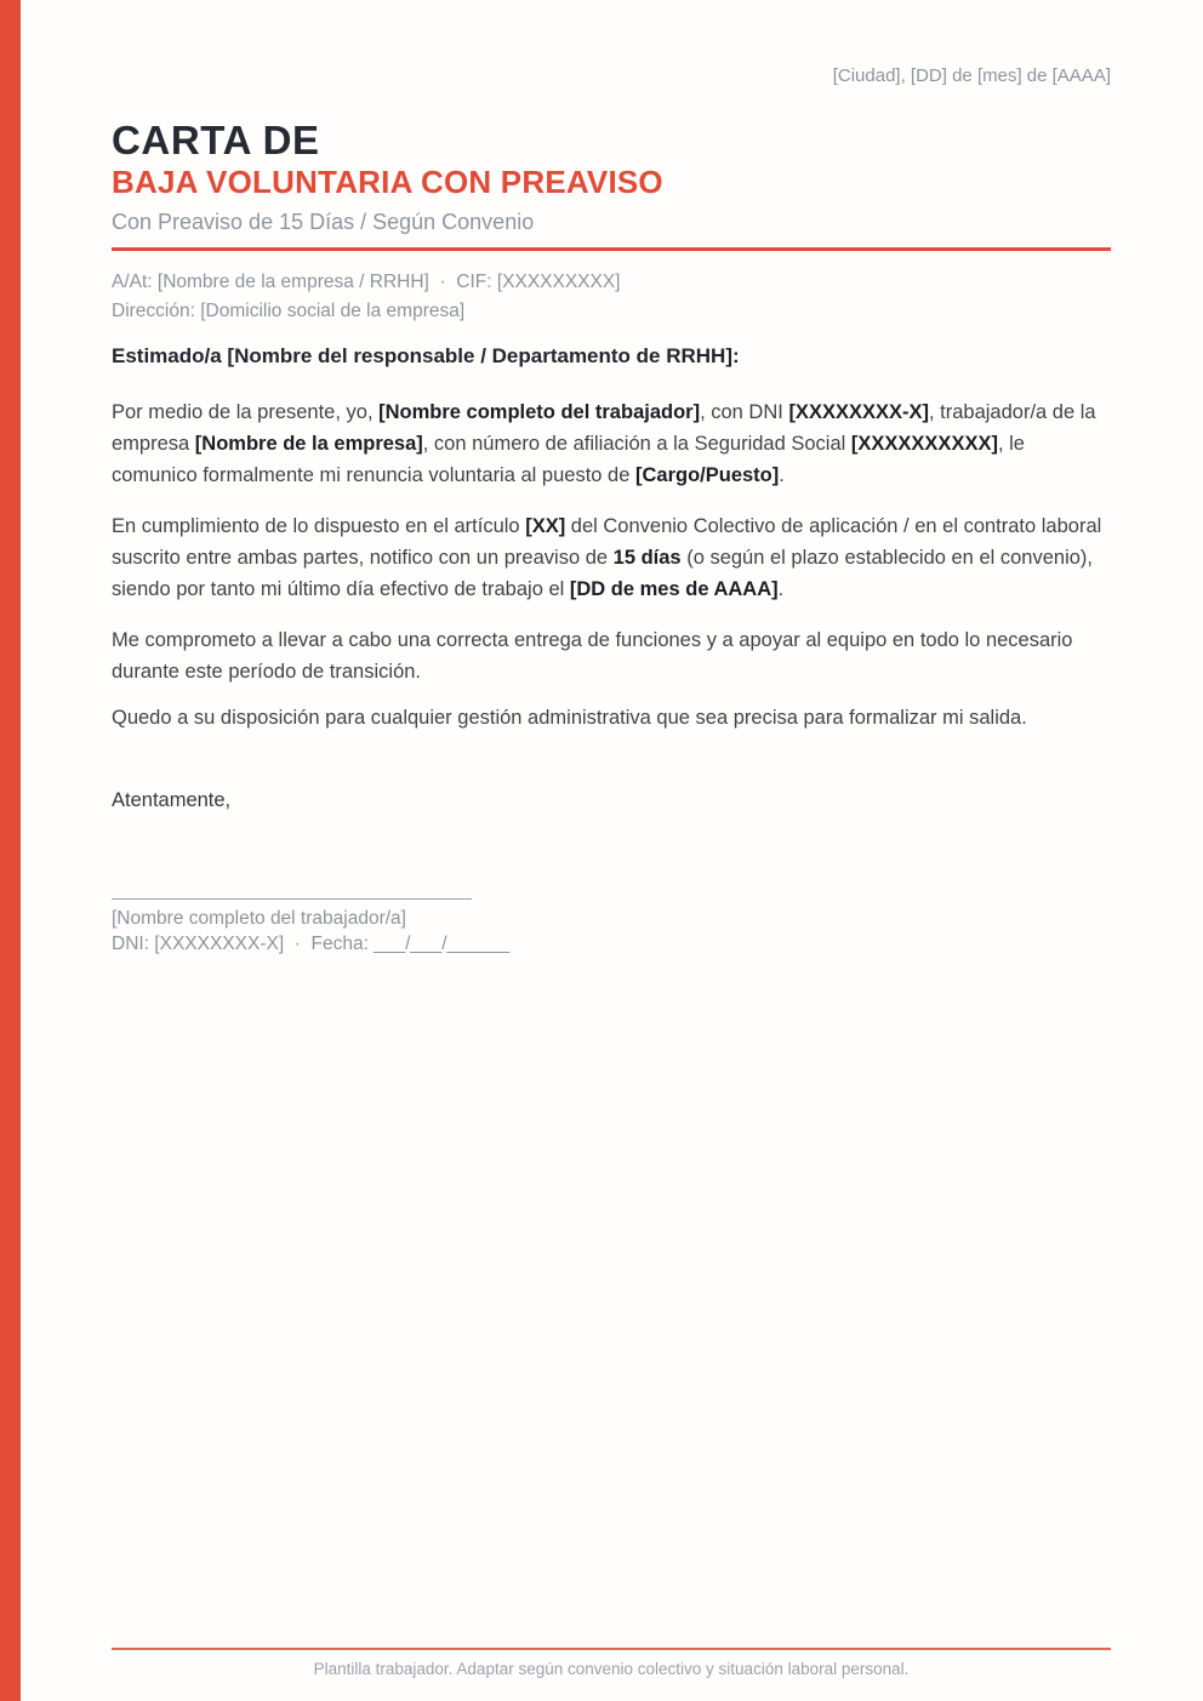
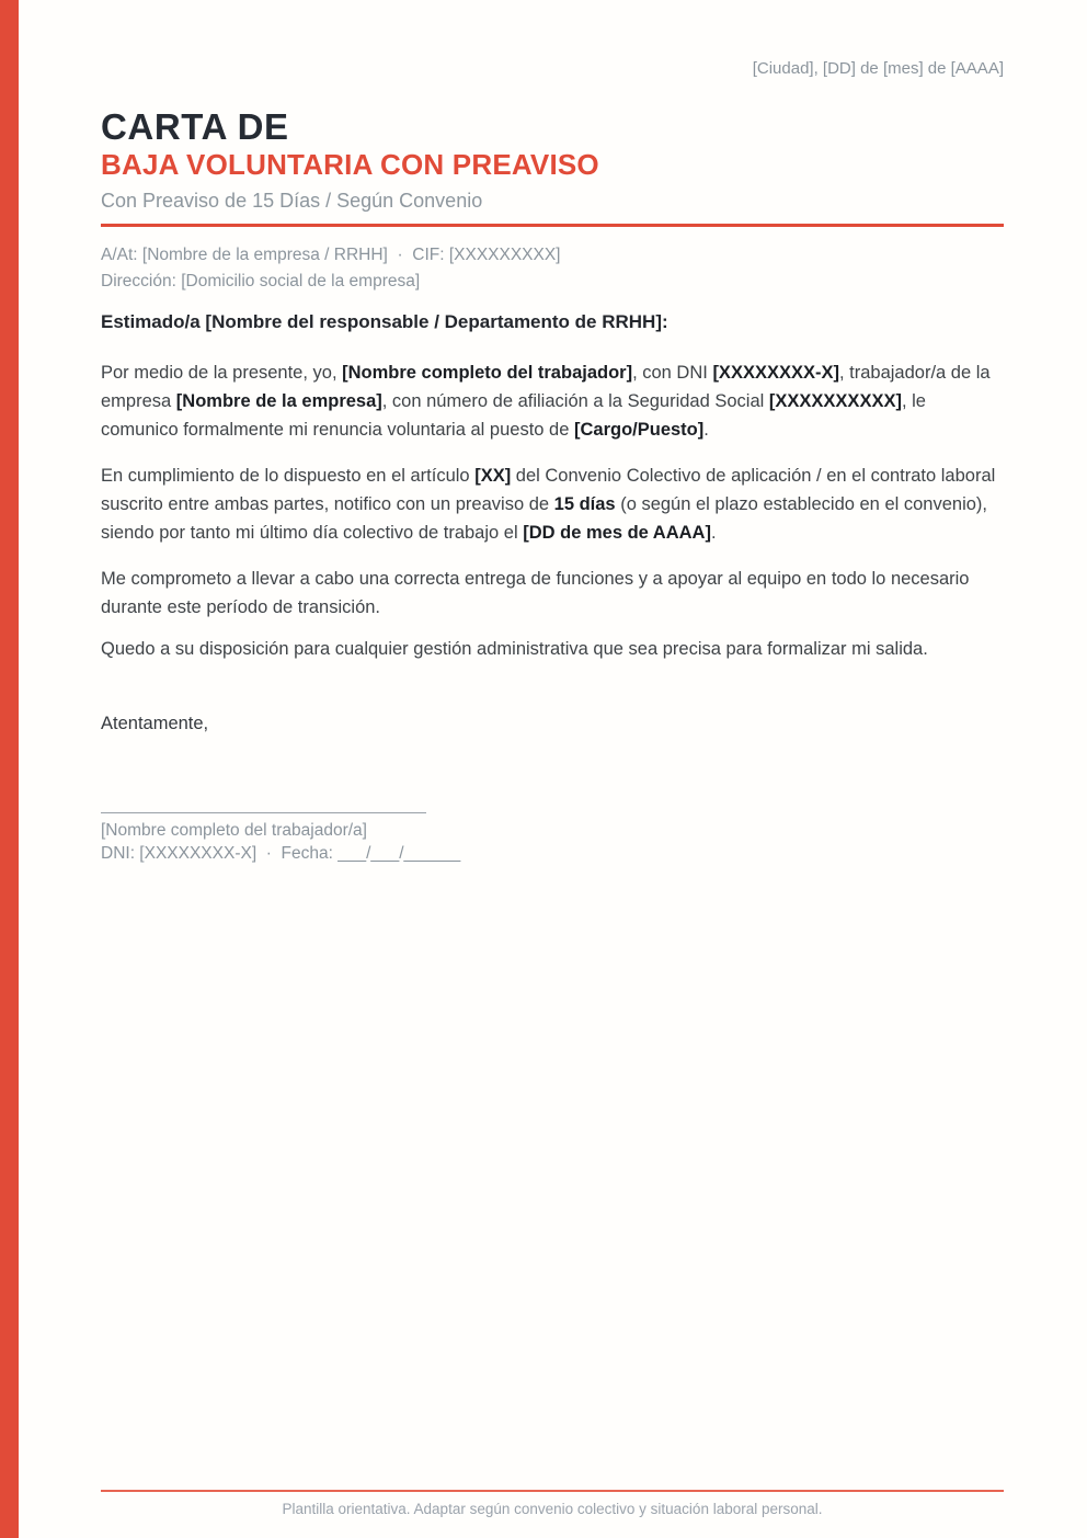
  [Ciudad], [DD] de [mes] de [AAAA]
  CARTA DE
  BAJA VOLUNTARIA CON PREAVISO
  Con Preaviso de 15 Días / Según Convenio
  A/At: [Nombre de la empresa / RRHH] · CIF: [XXXXXXXXX]
  Dirección: [Domicilio social de la empresa]
  Estimado/a [Nombre del responsable / Departamento de RRHH]:
  Por medio de la presente, yo, [Nombre completo del trabajador], con DNI [XXXXXXXX-X], trabajador/a de la empresa [Nombre de la empresa], con número de afiliación a la Seguridad Social [XXXXXXXXXX], le comunico formalmente mi renuncia voluntaria al puesto de [Cargo/Puesto].
- En cumplimiento de lo dispuesto en el artículo [XX] del Convenio Colectivo de aplicación / en el contrato laboral suscrito entre ambas partes, notifico con un preaviso de 15 días (o según el plazo establecido en el convenio), siendo por tanto mi último día efectivo de trabajo el [DD de mes de AAAA].
+ En cumplimiento de lo dispuesto en el artículo [XX] del Convenio Colectivo de aplicación / en el contrato laboral suscrito entre ambas partes, notifico con un preaviso de 15 días (o según el plazo establecido en el convenio), siendo por tanto mi último día colectivo de trabajo el [DD de mes de AAAA].
  Me comprometo a llevar a cabo una correcta entrega de funciones y a apoyar al equipo en todo lo necesario durante este período de transición.
  Quedo a su disposición para cualquier gestión administrativa que sea precisa para formalizar mi salida.
  Atentamente,
  [Nombre completo del trabajador/a]
  DNI: [XXXXXXXX-X] · Fecha: ___/___/______
- Plantilla trabajador. Adaptar según convenio colectivo y situación laboral personal.
+ Plantilla orientativa. Adaptar según convenio colectivo y situación laboral personal.
